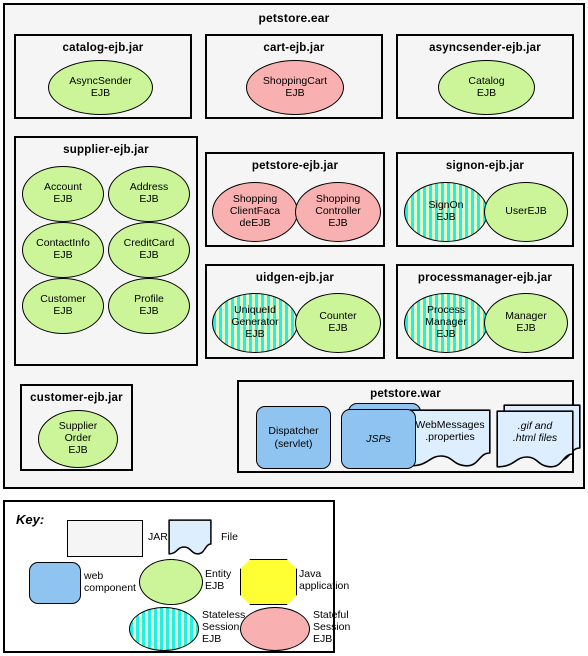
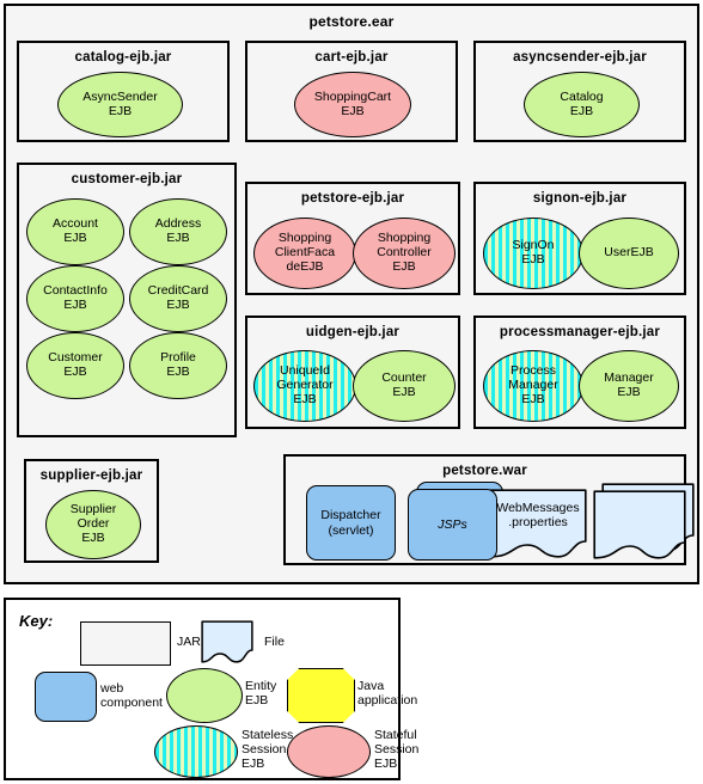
  petstore.ear
  catalog-ejb.jar
  AsyncSender
  EJB
  cart-ejb.jar
  ShoppingCart
  EJB
  asyncsender-ejb.jar
  Catalog
  EJB
- supplier-ejb.jar
+ customer-ejb.jar
  Account
  EJB
  Address
  EJB
  ContactInfo
  EJB
  CreditCard
  EJB
  Customer
  EJB
  Profile
  EJB
  petstore-ejb.jar
  Shopping
  ClientFaca
  deEJB
  Shopping
  Controller
  EJB
  signon-ejb.jar
  SignOn
  EJB
  UserEJB
  uidgen-ejb.jar
  UniqueId
  Generator
  EJB
  Counter
  EJB
  processmanager-ejb.jar
  Process
  Manager
  EJB
  Manager
  EJB
- customer-ejb.jar
+ supplier-ejb.jar
  Supplier
  Order
  EJB
  petstore.war
  Dispatcher
  (servlet)
  JSPs
  WebMessages
  .properties
- .gif and
- .html files
  Key:
  File
  web
  component
  Entity
  EJB
  Java
  application
  Stateless
  Session
  EJB
  Stateful
  Session
  EJB
